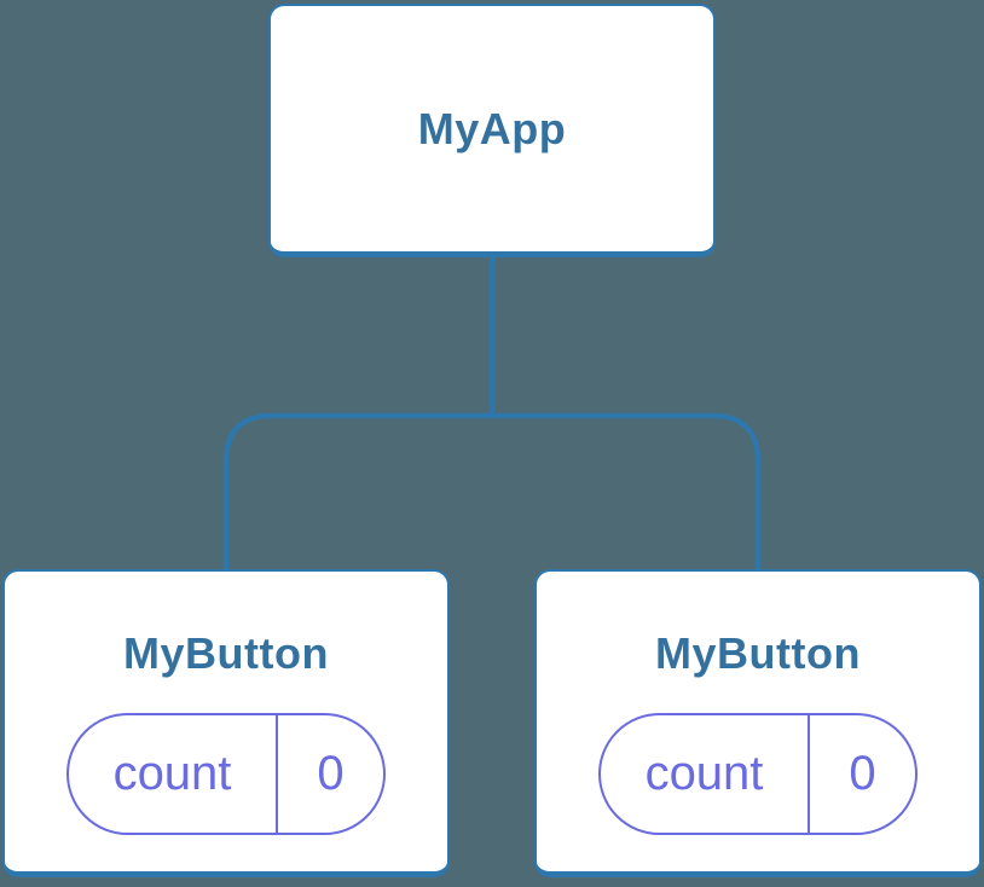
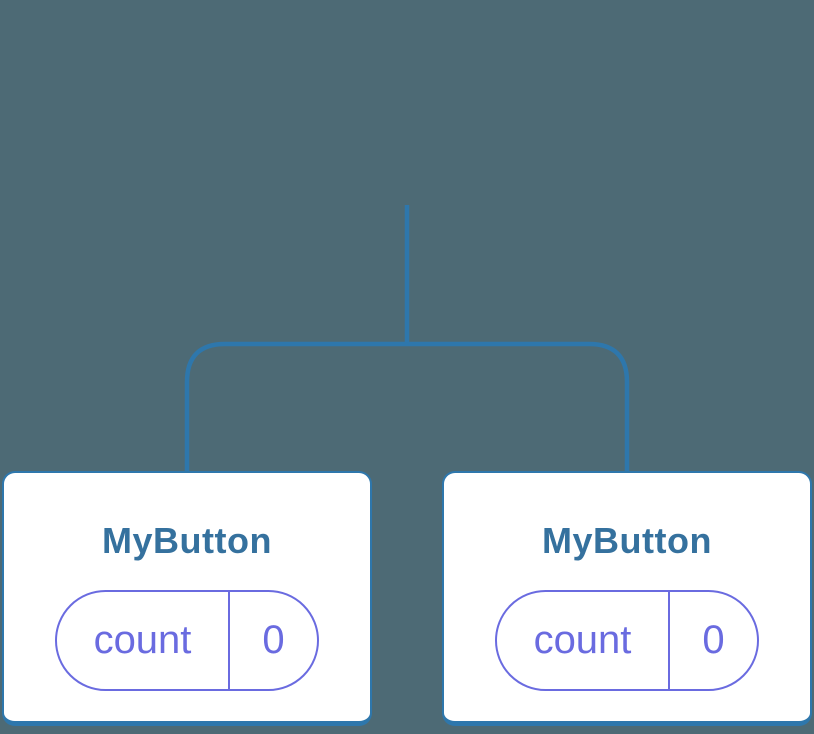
- MyApp
  MyButton
  count
  0
  MyButton
  count
  0
